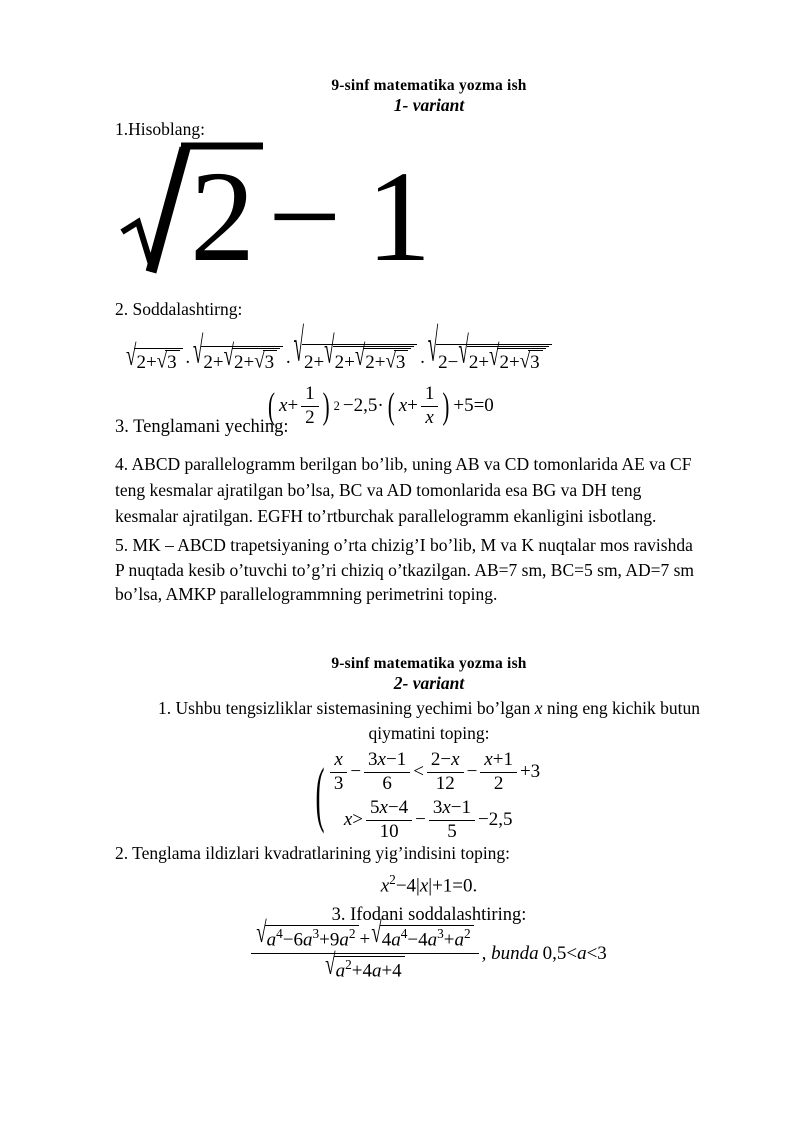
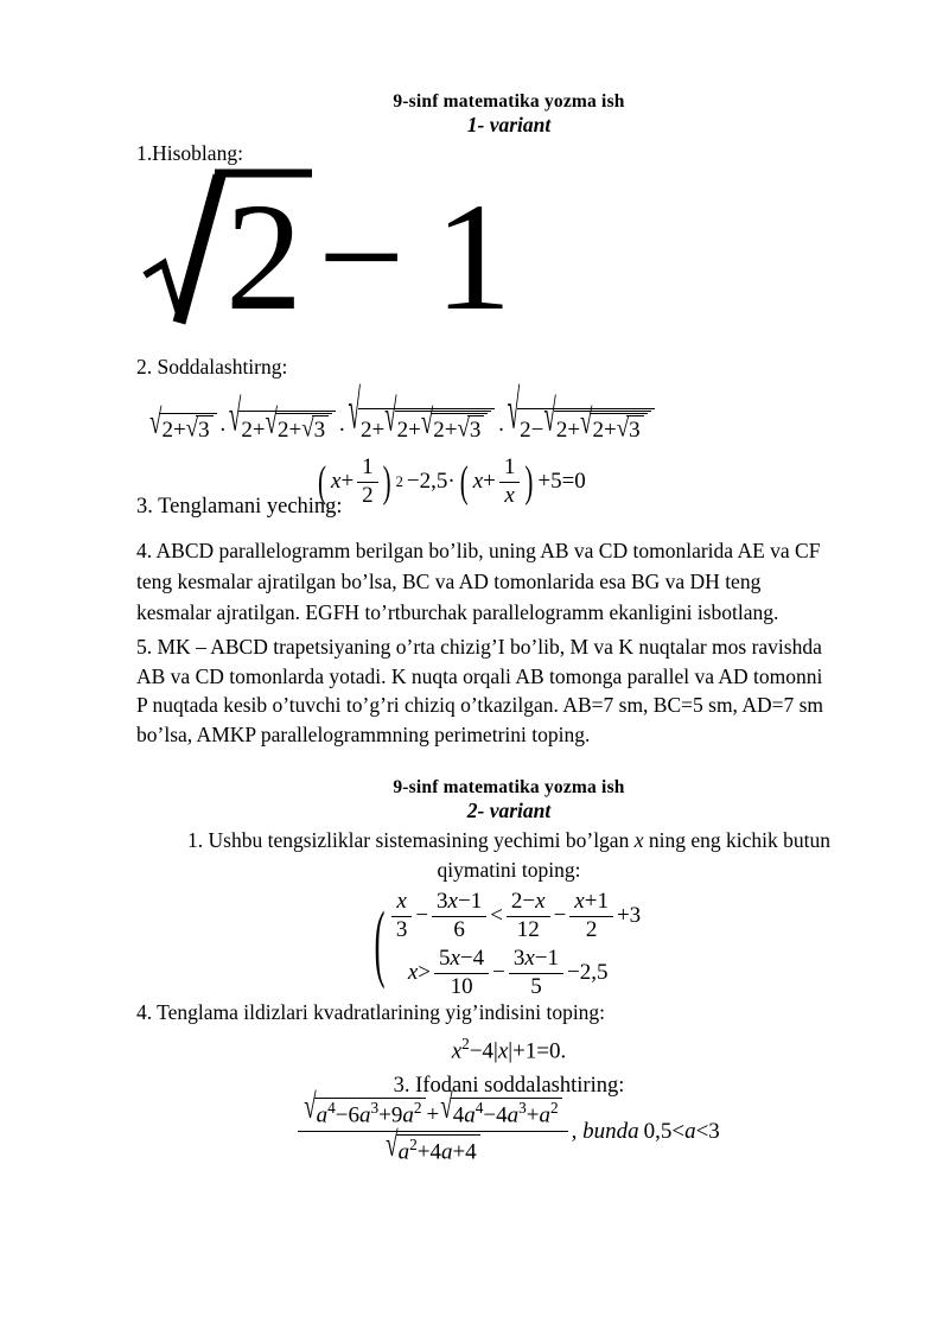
  9-sinf matematika yozma ish
  1- variant
  1.Hisoblang:
  2− 1
  2. Soddalashtirng:
  √2+√3
  ·
  √2+√2+√3
  ·
  √2+√2+√2+√3
  ·
  √2−√2+√2+√3
  3. Tenglamani yeching:
  (
  x+
  1
  2
  )
  2
  −2,5·
  (
  x+
  1
  x
  )
  +5=0
  4. ABCD parallelogramm berilgan bo’lib, uning AB va CD tomonlarida AE va CF
  teng kesmalar ajratilgan bo’lsa, BC va AD tomonlarida esa BG va DH teng
  kesmalar ajratilgan. EGFH to’rtburchak parallelogramm ekanligini isbotlang.
  5. MK – ABCD trapetsiyaning o’rta chizig’I bo’lib, M va K nuqtalar mos ravishda
+ AB va CD tomonlarda yotadi. K nuqta orqali AB tomonga parallel va AD tomonni
  P nuqtada kesib o’tuvchi to’g’ri chiziq o’tkazilgan. AB=7 sm, BC=5 sm, AD=7 sm
  bo’lsa, AMKP parallelogrammning perimetrini toping.
  9-sinf matematika yozma ish
  2- variant
  1. Ushbu tengsizliklar sistemasining yechimi bo’lgan x ning eng kichik butun
  qiymatini toping:
  (
  x
  3
  −
  3x−1
  6
  <
  2−x
  12
  −
  x+1
  2
  +3
  x>
  5x−4
  10
  −
  3x−1
  5
  −2,5
- 2. Tenglama ildizlari kvadratlarining yig’indisini toping:
+ 4. Tenglama ildizlari kvadratlarining yig’indisini toping:
  x2−4|x|+1=0.
  3. Ifodani soddalashtiring:
  √a4−6a3+9a2 +√4a4−4a3+a2
  √a2+4a+4
  , bunda
  0,5<a<3
